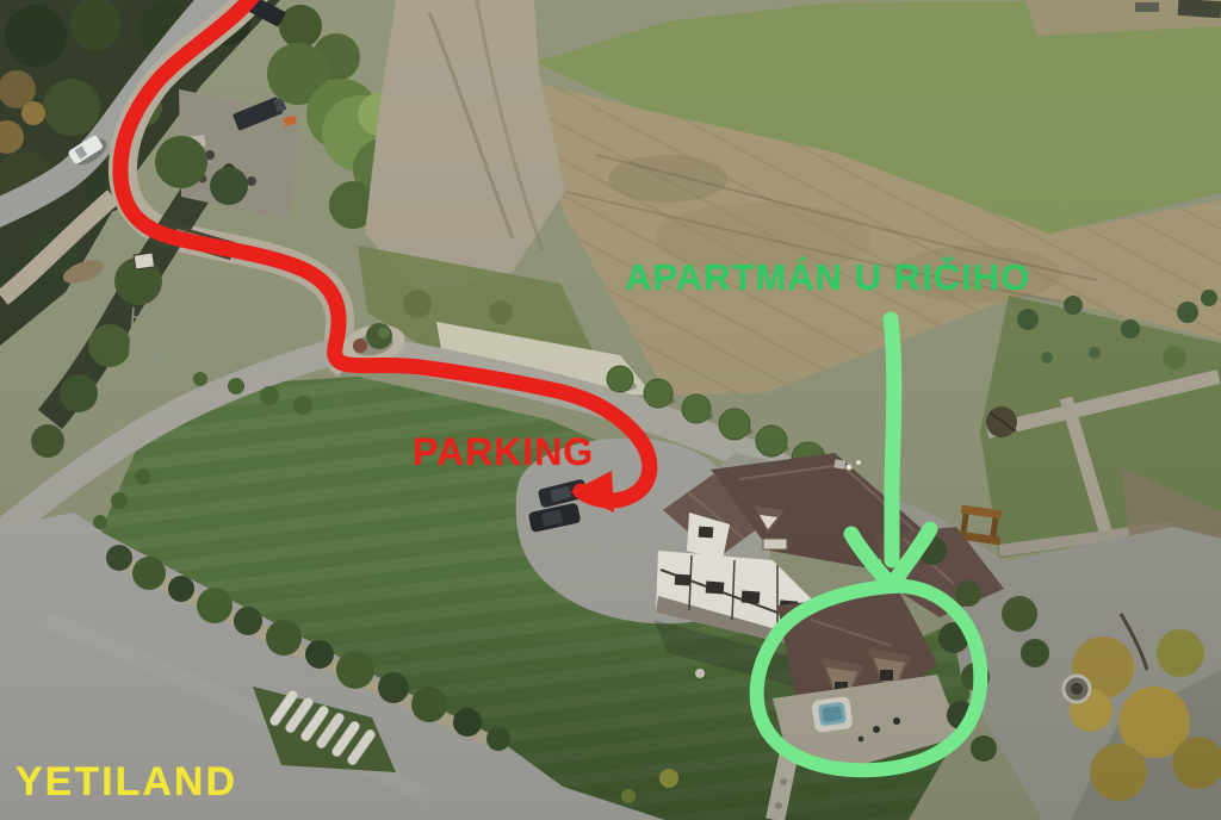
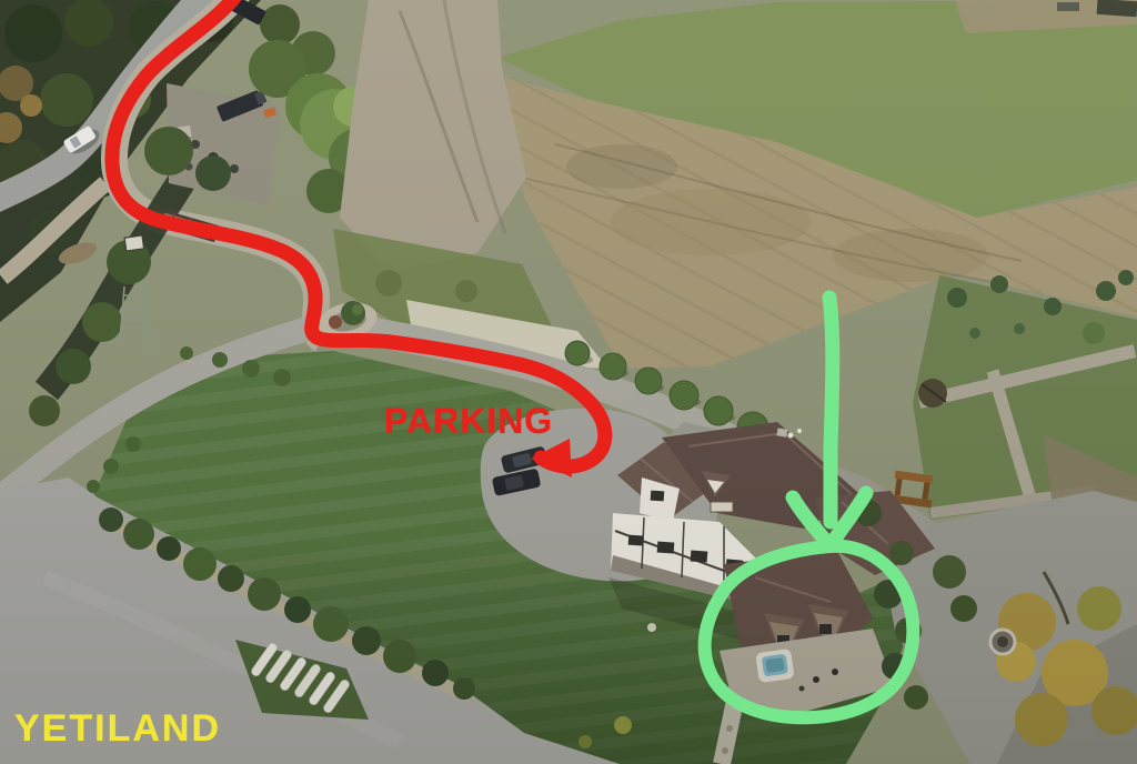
- APARTMÁN U RIČIHO
  PARKING
  YETILAND
